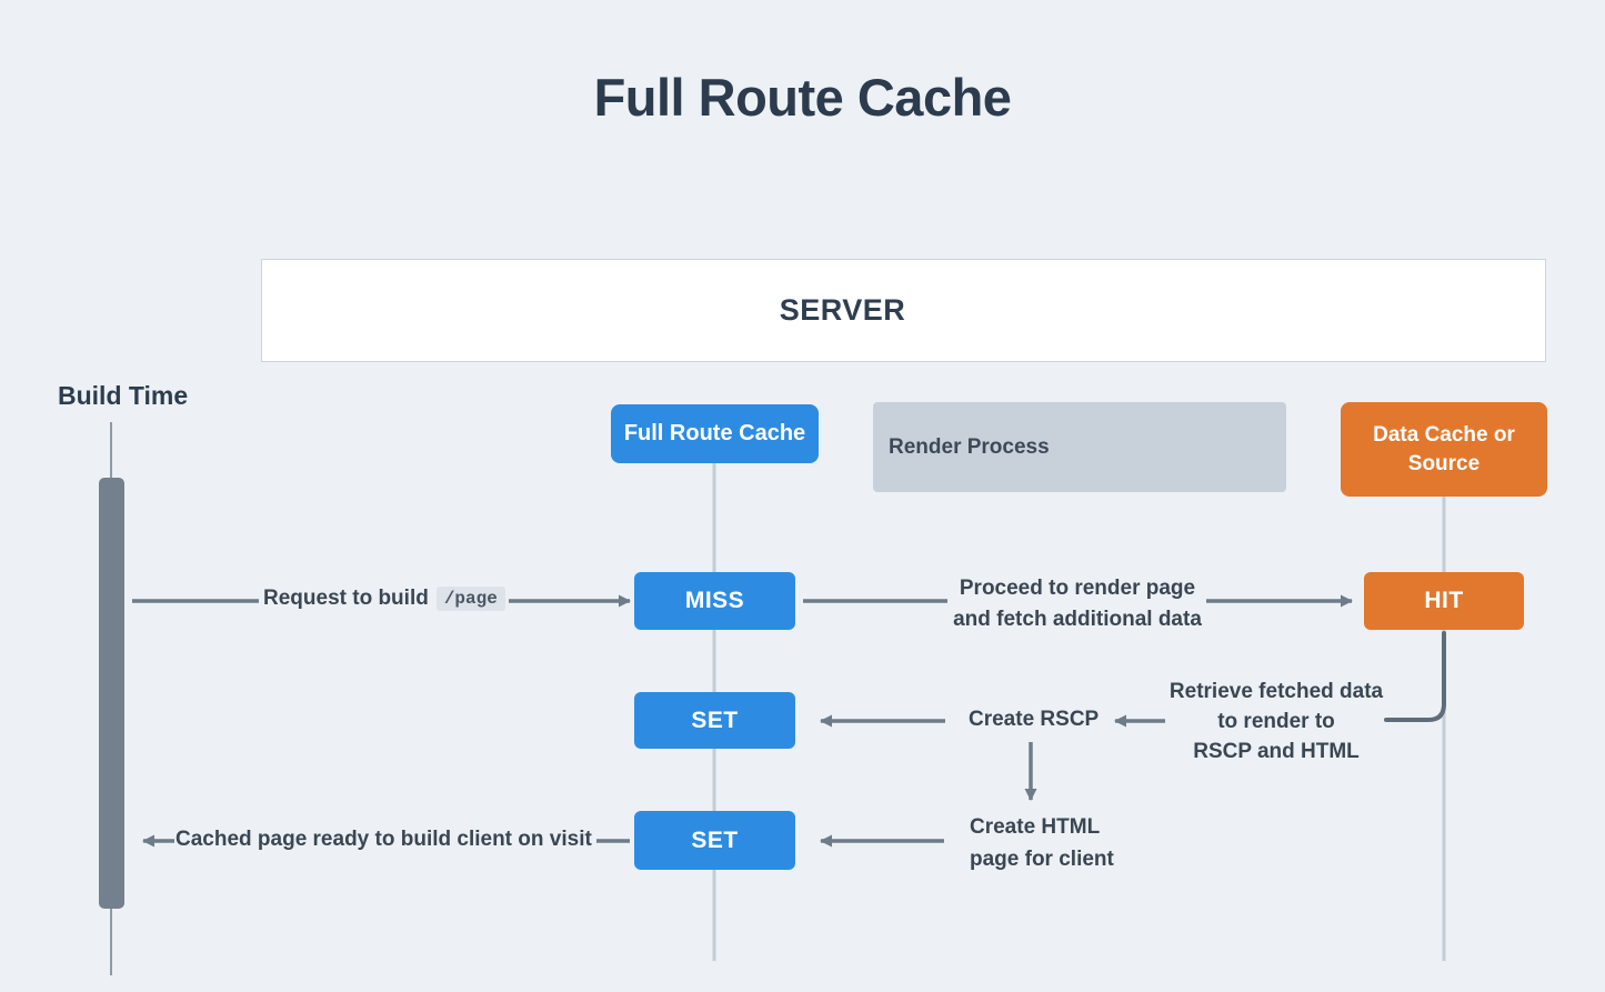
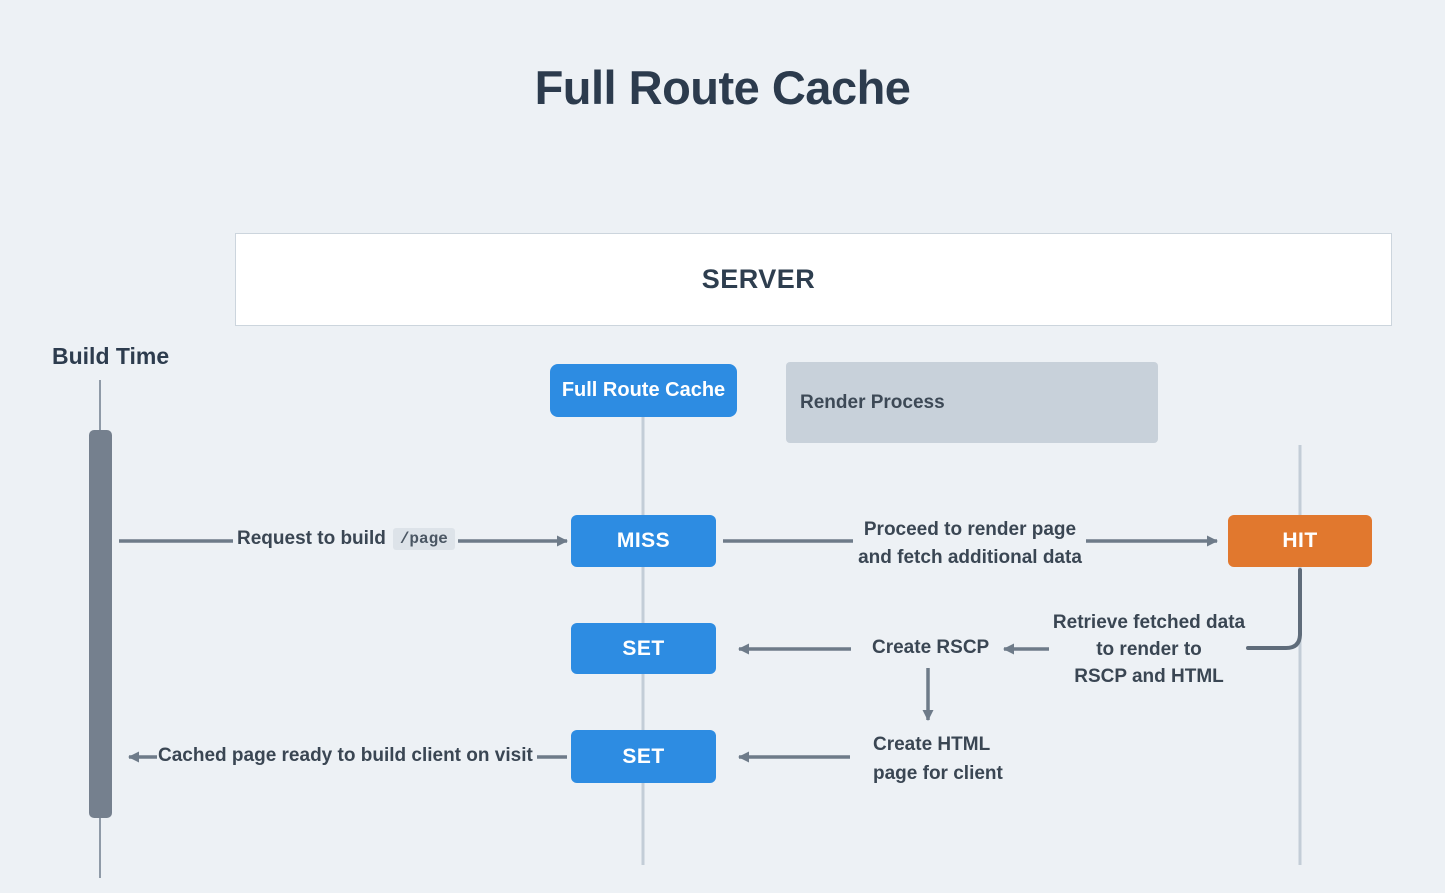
  Full Route Cache
  SERVER
  Build Time
  Full Route Cache
  Render Process
- Data Cache or Source
  MISS
  HIT
  SET
  SET
  Request to build
  /page
  Proceed to render page
  and fetch additional data
  Retrieve fetched data
  to render to
  RSCP and HTML
  Create RSCP
  Create HTML
  page for client
  Cached page ready to build client on visit
